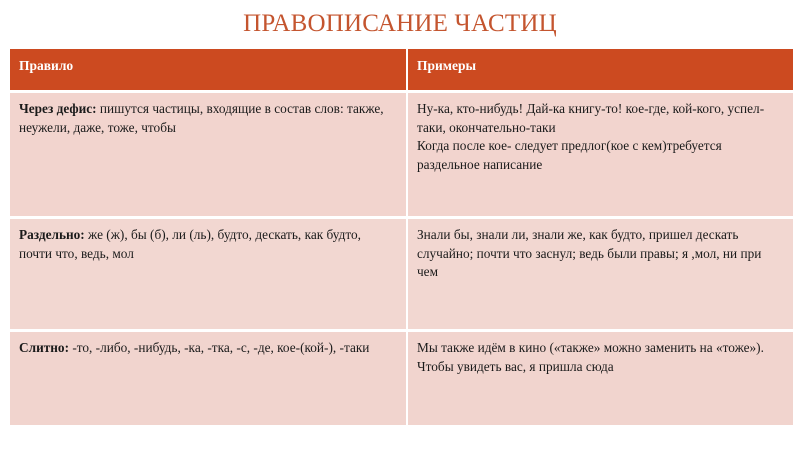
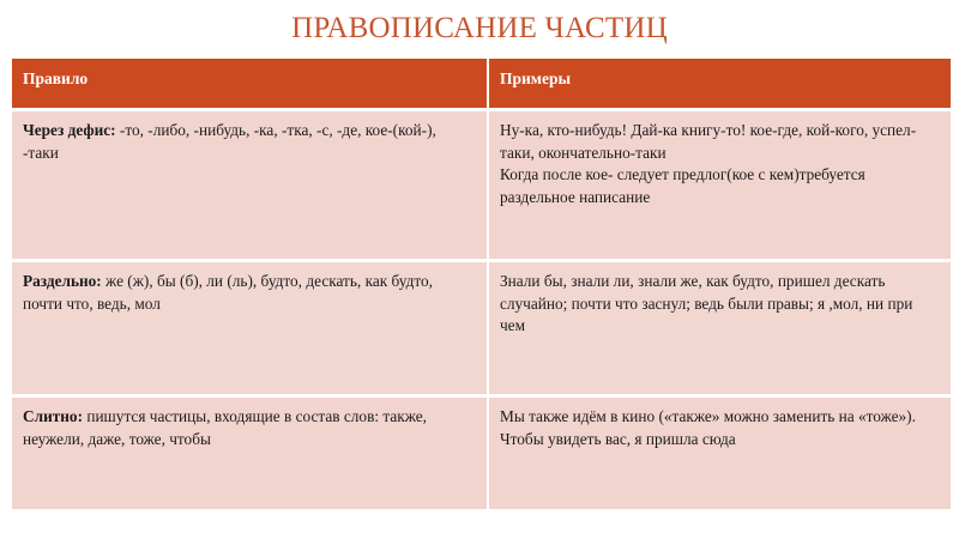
  ПРАВОПИСАНИЕ ЧАСТИЦ
  Правило	Примеры
- Через дефис: пишутся частицы, входящие в состав слов: также, неужели, даже, тоже, чтобы	Ну-ка, кто-нибудь! Дай-ка книгу-то! кое-где, кой-кого, успел-таки, окончательно-таки Когда после кое- следует предлог(кое с кем)требуется раздельное написание
+ Через дефис: -то, -либо, -нибудь, -ка, -тка, -с, -де, кое-(кой-), -таки	Ну-ка, кто-нибудь! Дай-ка книгу-то! кое-где, кой-кого, успел-таки, окончательно-таки Когда после кое- следует предлог(кое с кем)требуется раздельное написание
  Раздельно: же (ж), бы (б), ли (ль), будто, дескать, как будто, почти что, ведь, мол	Знали бы, знали ли, знали же, как будто, пришел дескать случайно; почти что заснул; ведь были правы; я ,мол, ни при чем
- Слитно: -то, -либо, -нибудь, -ка, -тка, -с, -де, кое-(кой-), -таки	Мы также идём в кино («также» можно заменить на «тоже»). Чтобы увидеть вас, я пришла сюда
+ Слитно: пишутся частицы, входящие в состав слов: также, неужели, даже, тоже, чтобы	Мы также идём в кино («также» можно заменить на «тоже»). Чтобы увидеть вас, я пришла сюда
